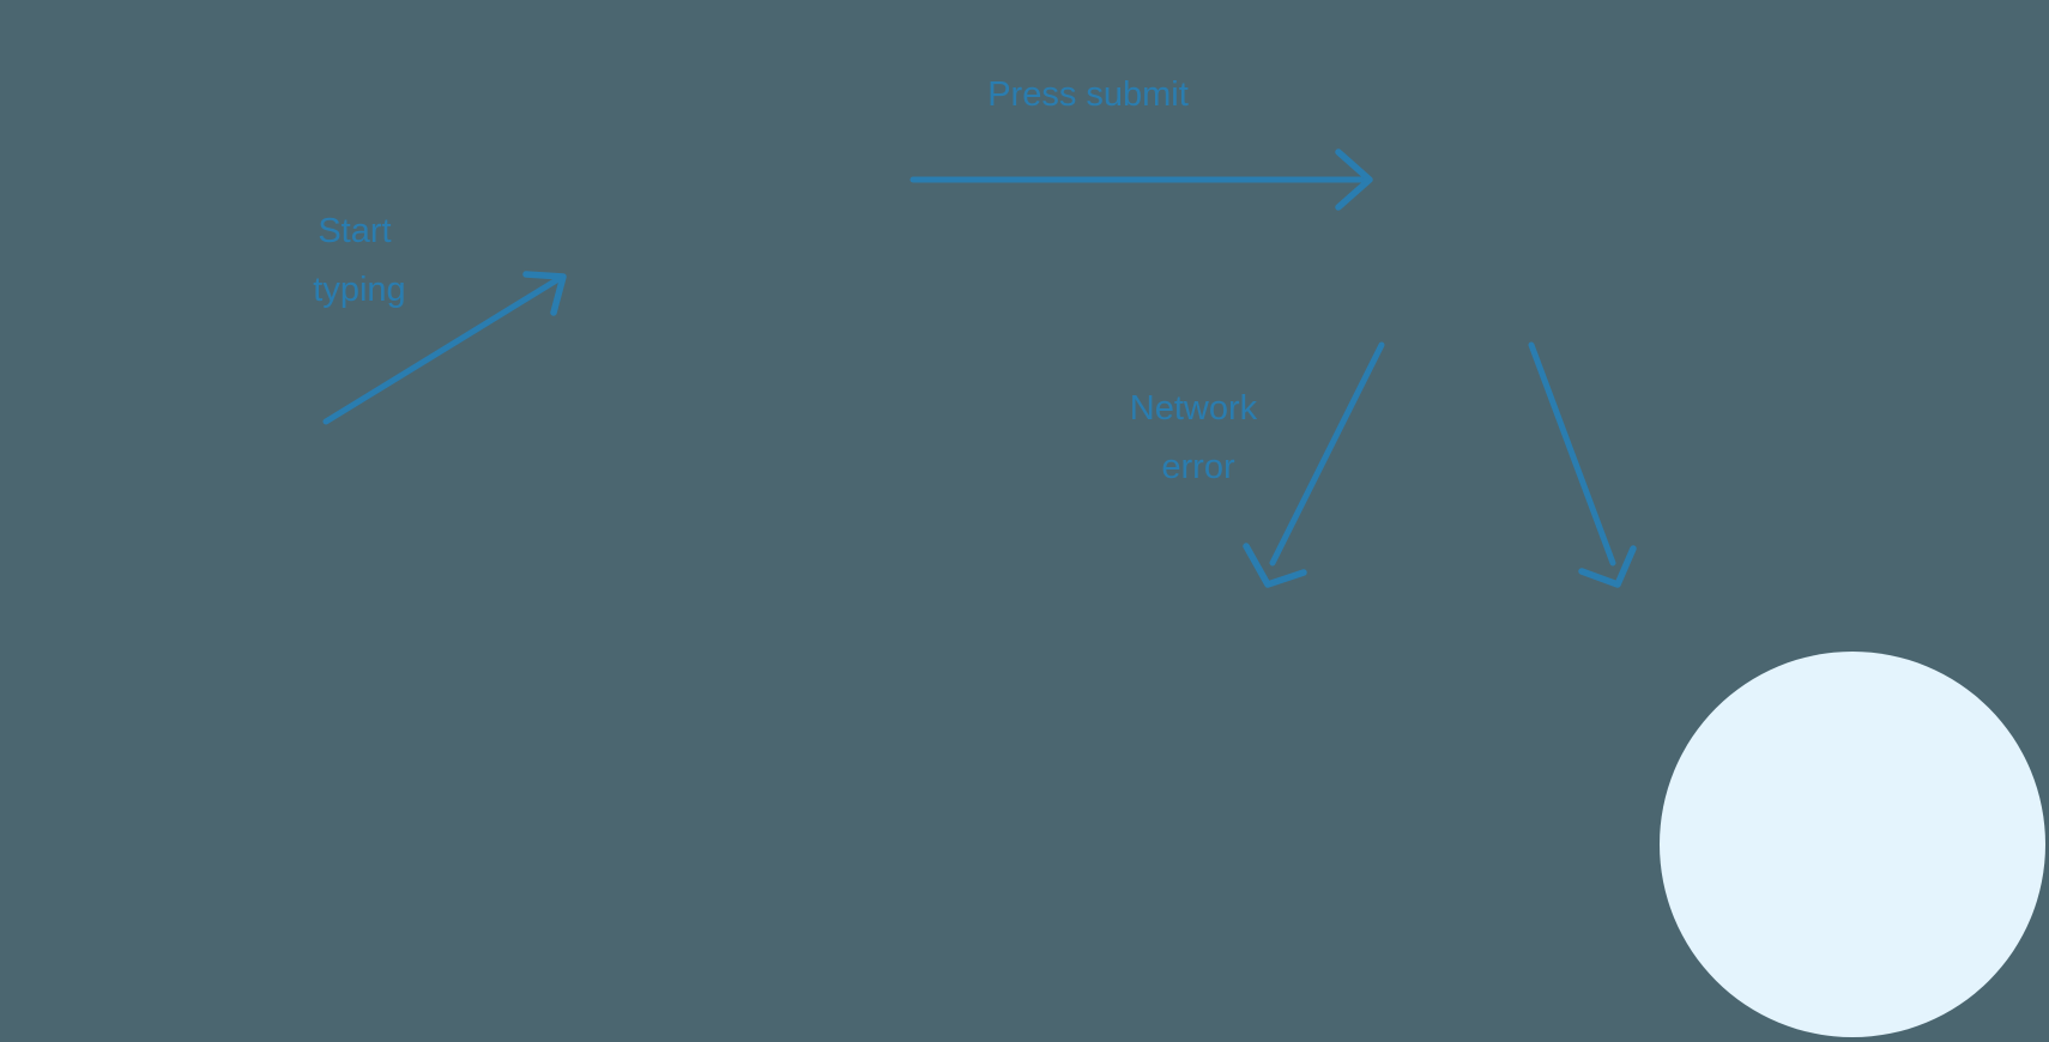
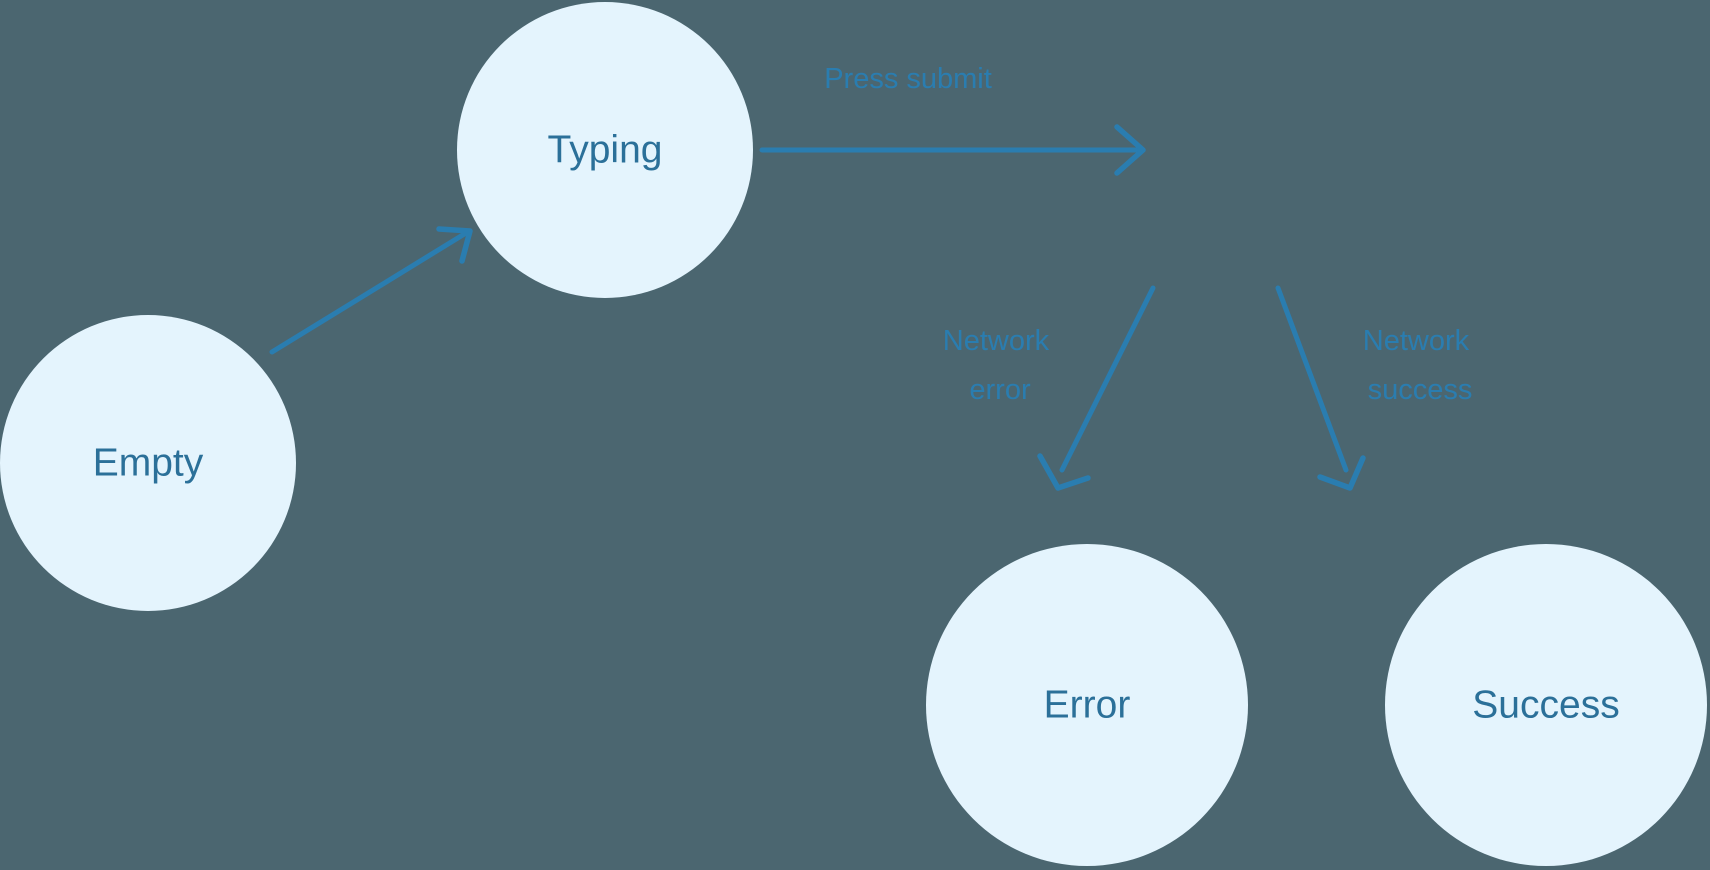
- Start typing
  Press submit
  Network error
+ Network success
+ Empty
+ Typing
+ Error
+ Success
